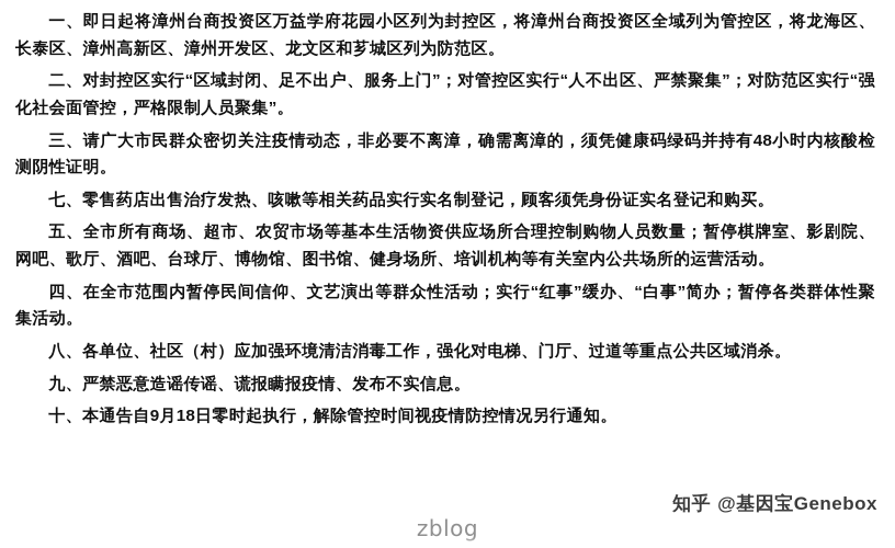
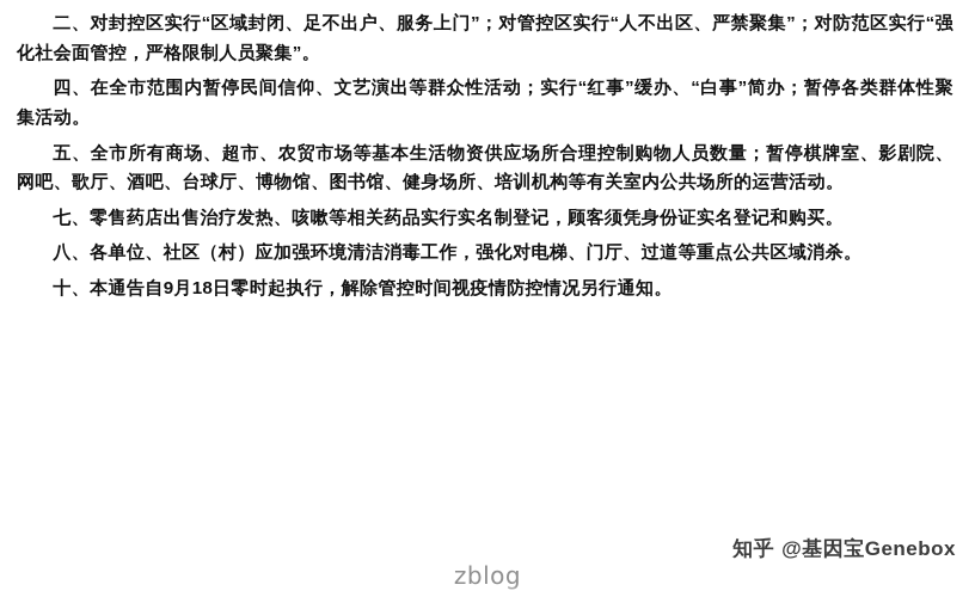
- 一、即日起将漳州台商投资区万益学府花园小区列为封控区，将漳州台商投资区全域列为管控区，将龙海区、长泰区、漳州高新区、漳州开发区、龙文区和芗城区列为防范区。
  二、对封控区实行“区域封闭、足不出户、服务上门”；对管控区实行“人不出区、严禁聚集”；对防范区实行“强化社会面管控，严格限制人员聚集”。
- 三、请广大市民群众密切关注疫情动态，非必要不离漳，确需离漳的，须凭健康码绿码并持有48小时内核酸检测阴性证明。
- 七、零售药店出售治疗发热、咳嗽等相关药品实行实名制登记，顾客须凭身份证实名登记和购买。
+ 四、在全市范围内暂停民间信仰、文艺演出等群众性活动；实行“红事”缓办、“白事”简办；暂停各类群体性聚集活动。
  五、全市所有商场、超市、农贸市场等基本生活物资供应场所合理控制购物人员数量；暂停棋牌室、影剧院、网吧、歌厅、酒吧、台球厅、博物馆、图书馆、健身场所、培训机构等有关室内公共场所的运营活动。
- 四、在全市范围内暂停民间信仰、文艺演出等群众性活动；实行“红事”缓办、“白事”简办；暂停各类群体性聚集活动。
+ 七、零售药店出售治疗发热、咳嗽等相关药品实行实名制登记，顾客须凭身份证实名登记和购买。
  八、各单位、社区（村）应加强环境清洁消毒工作，强化对电梯、门厅、过道等重点公共区域消杀。
- 九、严禁恶意造谣传谣、谎报瞒报疫情、发布不实信息。
  十、本通告自9月18日零时起执行，解除管控时间视疫情防控情况另行通知。
  知乎
  @基因宝Genebox
  zblog
